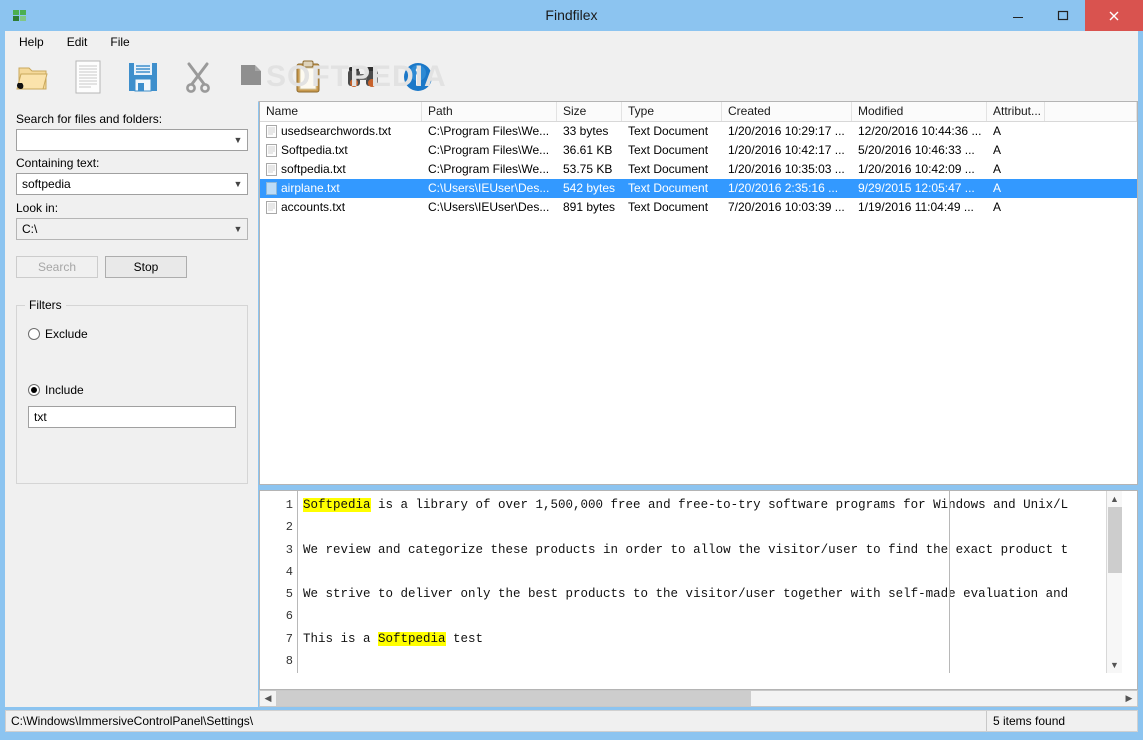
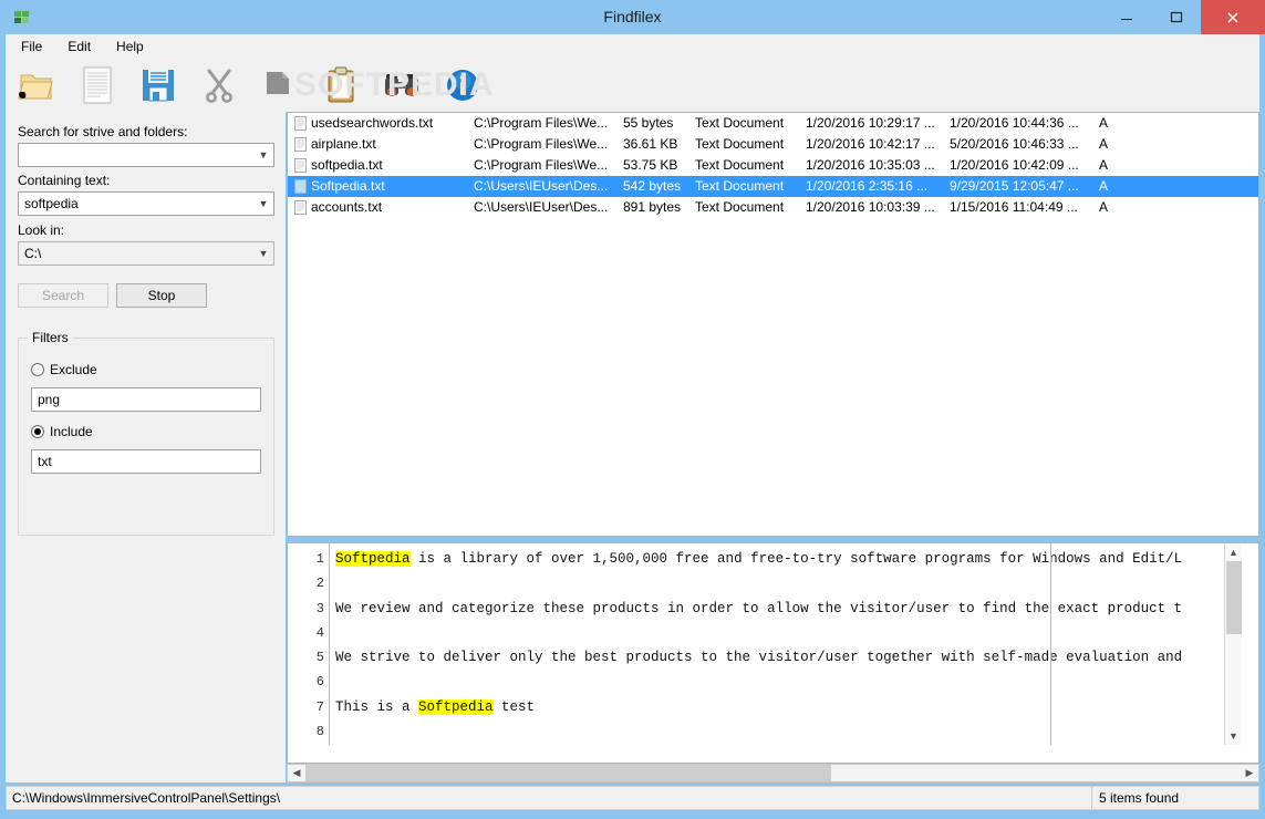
  Findfilex
- Help
+ File
  Edit
- File
+ Help
  SOFTPEDIA
- Search for files and folders:
+ Search for strive and folders:
  ▼
  Containing text:
  softpedia
  ▼
  Look in:
  C:\
  ▼
  Search
  Stop
  Filters
  Exclude
+ png
  Include
  txt
- Name
- Path
- Size
- Type
- Created
- Modified
- Attribut...
  usedsearchwords.txt
  C:\Program Files\We...
- 33 bytes
+ 55 bytes
  Text Document
  1/20/2016 10:29:17 ...
- 12/20/2016 10:44:36 ...
+ 1/20/2016 10:44:36 ...
  A
- Softpedia.txt
+ airplane.txt
  C:\Program Files\We...
  36.61 KB
  Text Document
  1/20/2016 10:42:17 ...
  5/20/2016 10:46:33 ...
  A
  softpedia.txt
  C:\Program Files\We...
  53.75 KB
  Text Document
  1/20/2016 10:35:03 ...
  1/20/2016 10:42:09 ...
  A
- airplane.txt
+ Softpedia.txt
  C:\Users\IEUser\Des...
  542 bytes
  Text Document
  1/20/2016 2:35:16 ...
  9/29/2015 12:05:47 ...
  A
  accounts.txt
  C:\Users\IEUser\Des...
  891 bytes
  Text Document
- 7/20/2016 10:03:39 ...
+ 1/20/2016 10:03:39 ...
- 1/19/2016 11:04:49 ...
+ 1/15/2016 11:04:49 ...
  A
  1
  2
  3
  4
  5
  6
  7
  8
- Softpedia is a library of over 1,500,000 free and free-to-try software programs for Windows and Unix/L
+ Softpedia is a library of over 1,500,000 free and free-to-try software programs for Windows and Edit/L
  We review and categorize these products in order to allow the visitor/user to find the exact product t
  We strive to deliver only the best products to the visitor/user together with self-made evaluation and
  This is a Softpedia test
  ▲
  ▼
  ◀
  ▶
  C:\Windows\ImmersiveControlPanel\Settings\
  5 items found
